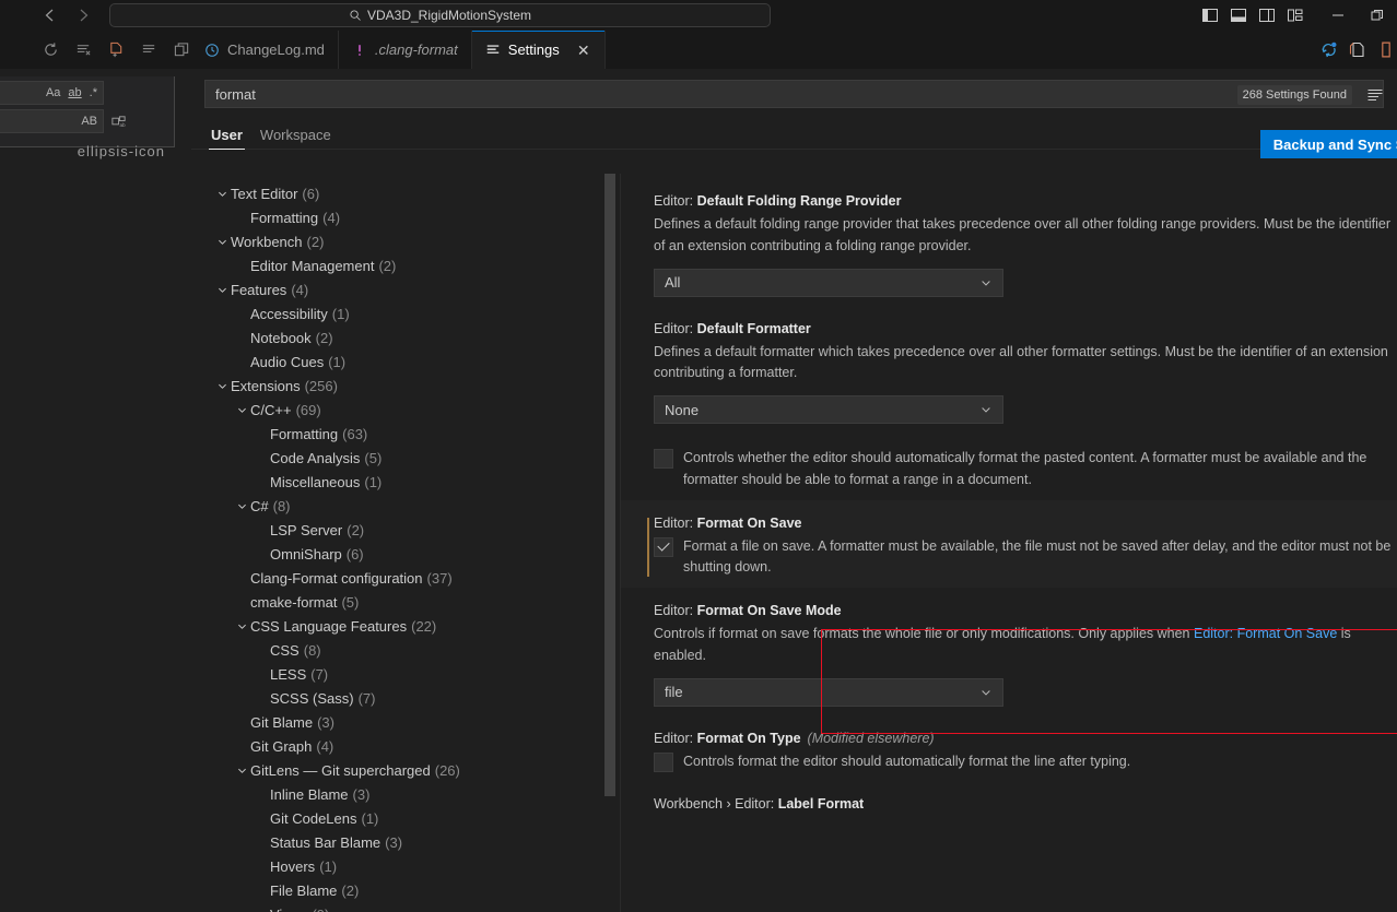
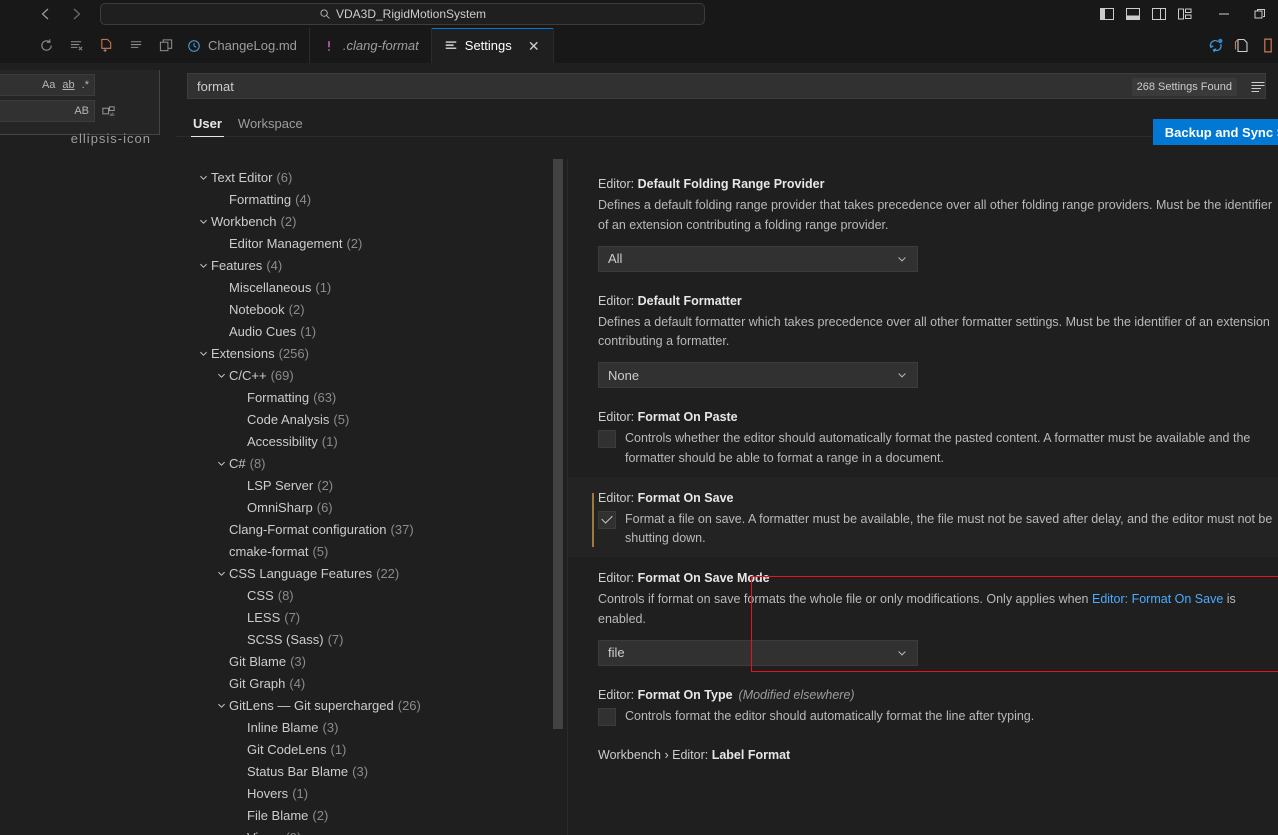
  VDA3D_RigidMotionSystem
  ChangeLog.md
  .clang-format
  Settings
  ✕
  Aa
  ab
  .*
  AB
  ellipsis-icon
  format
  268 Settings Found
  User
  Workspace
  Text Editor
  (6)
  Formatting
  (4)
  Workbench
  (2)
  Editor Management
  (2)
  Features
  (4)
- Accessibility
+ Miscellaneous
  (1)
  Notebook
  (2)
  Audio Cues
  (1)
  Extensions
  (256)
  C/C++
  (69)
  Formatting
  (63)
  Code Analysis
  (5)
- Miscellaneous
+ Accessibility
  (1)
  C#
  (8)
  LSP Server
  (2)
  OmniSharp
  (6)
  Clang-Format configuration
  (37)
  cmake-format
  (5)
  CSS Language Features
  (22)
  CSS
  (8)
  LESS
  (7)
  SCSS (Sass)
  (7)
  Git Blame
  (3)
  Git Graph
  (4)
  GitLens — Git supercharged
  (26)
  Inline Blame
  (3)
  Git CodeLens
  (1)
  Status Bar Blame
  (3)
  Hovers
  (1)
  File Blame
  (2)
  Editor: Default Folding Range Provider
  Defines a default folding range provider that takes precedence over all other folding range providers. Must be the identifier of an extension contributing a folding range provider.
  All
  Editor: Default Formatter
  Defines a default formatter which takes precedence over all other formatter settings. Must be the identifier of an extension contributing a formatter.
  None
+ Editor: Format On Paste
  Controls whether the editor should automatically format the pasted content. A formatter must be available and the formatter should be able to format a range in a document.
  Editor: Format On Save
  Format a file on save. A formatter must be available, the file must not be saved after delay, and the editor must not be shutting down.
  Editor: Format On Save Mode
  Controls if format on save formats the whole file or only modifications. Only applies when Editor: Format On Save is enabled.
  file
  Editor: Format On Type (Modified elsewhere)
  Controls format the editor should automatically format the line after typing.
  Workbench › Editor: Label Format
